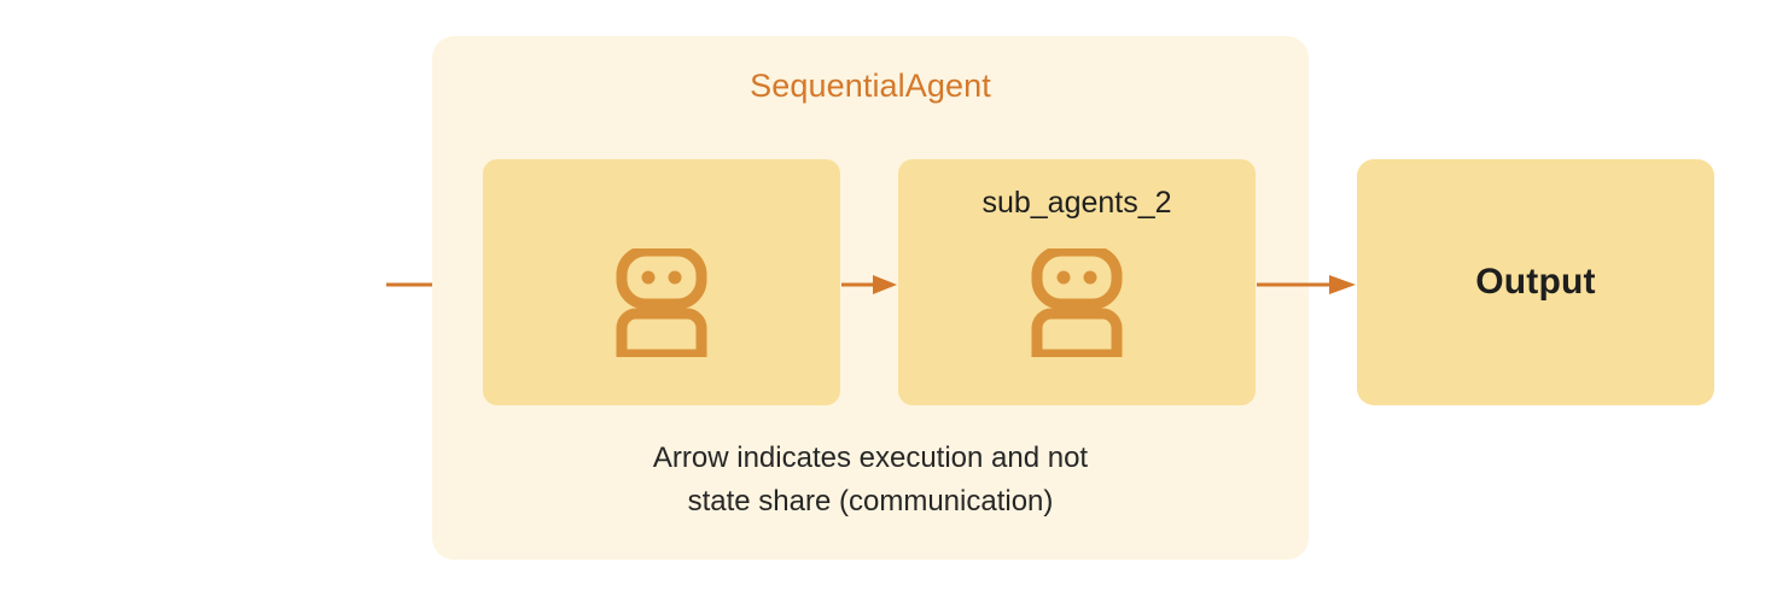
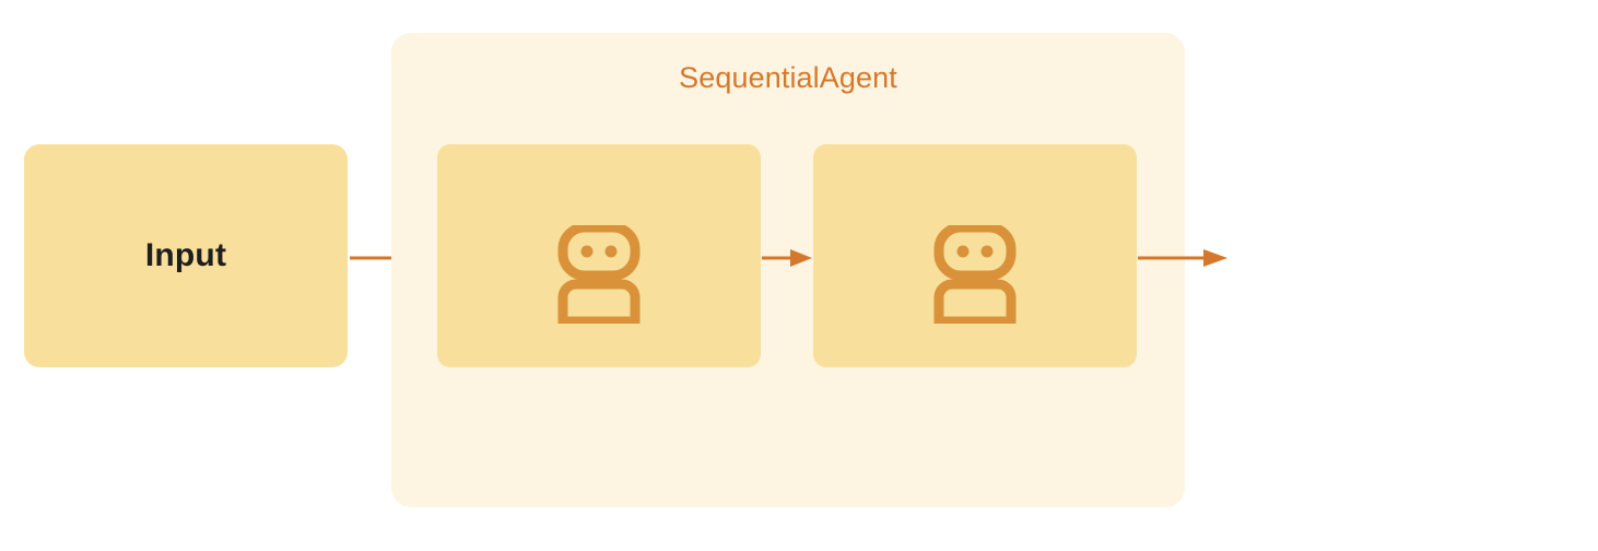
+ Input
  SequentialAgent
- sub_agents_2
- Arrow indicates execution and not
- state share (communication)
- Output
